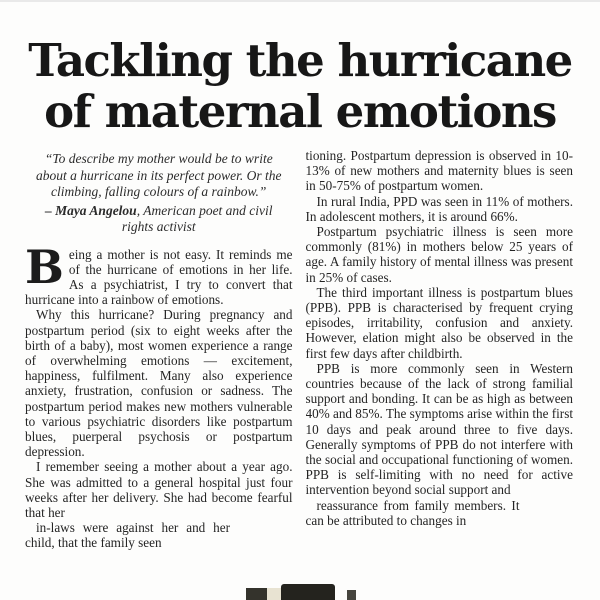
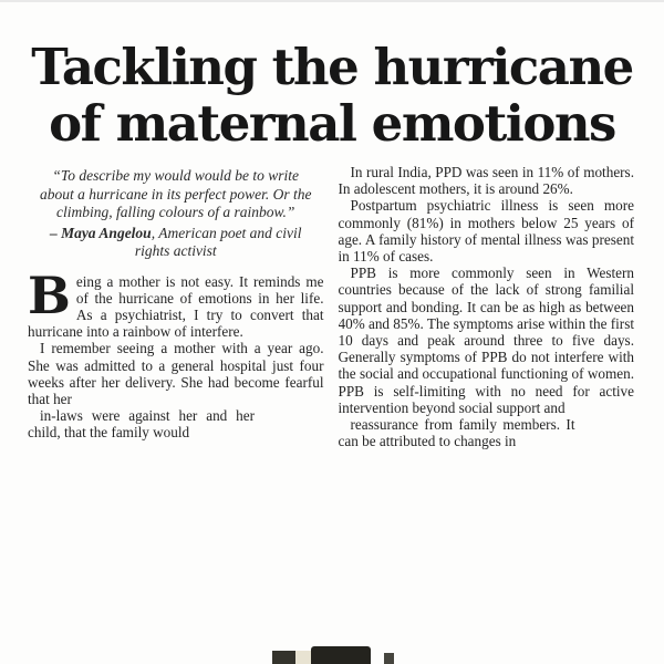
  Tackling the hurricane
  of maternal emotions
- “To describe my mother would be to write about a hurricane in its perfect power. Or the climbing, falling colours of a rainbow.”
+ “To describe my would would be to write about a hurricane in its perfect power. Or the climbing, falling colours of a rainbow.”
  – Maya Angelou, American poet and civil rights activist
  B
- eing a mother is not easy. It reminds me of the hurricane of emotions in her life. As a psychiatrist, I try to convert that hurricane into a rainbow of emotions.
+ eing a mother is not easy. It reminds me of the hurricane of emotions in her life. As a psychiatrist, I try to convert that hurricane into a rainbow of interfere.
- Why this hurricane? During pregnancy and postpartum period (six to eight weeks after the birth of a baby), most women experience a range of overwhelming emotions — excitement, happiness, fulfilment. Many also experience anxiety, frustration, confusion or sadness. The postpartum period makes new mothers vulnerable to various psychiatric disorders like postpartum blues, puerperal psychosis or postpartum depression.
- I remember seeing a mother about a year ago. She was admitted to a general hospital just four weeks after her delivery. She had become fearful that her
+ I remember seeing a mother with a year ago. She was admitted to a general hospital just four weeks after her delivery. She had become fearful that her
- in-laws were against her and her child, that the family seen
+ in-laws were against her and her child, that the family would
- tioning. Postpartum depression is observed in 10-13% of new mothers and maternity blues is seen in 50-75% of postpartum women.
- In rural India, PPD was seen in 11% of mothers. In adolescent mothers, it is around 66%.
+ In rural India, PPD was seen in 11% of mothers. In adolescent mothers, it is around 26%.
- Postpartum psychiatric illness is seen more commonly (81%) in mothers below 25 years of age. A family history of mental illness was present in 25% of cases.
+ Postpartum psychiatric illness is seen more commonly (81%) in mothers below 25 years of age. A family history of mental illness was present in 11% of cases.
- The third important illness is postpartum blues (PPB). PPB is characterised by frequent crying episodes, irritability, confusion and anxiety. However, elation might also be observed in the first few days after childbirth.
  PPB is more commonly seen in Western countries because of the lack of strong familial support and bonding. It can be as high as between 40% and 85%. The symptoms arise within the first 10 days and peak around three to five days. Generally symptoms of PPB do not interfere with the social and occupational functioning of women. PPB is self-limiting with no need for active intervention beyond social support and
  reassurance from family members. It can be attributed to changes in
